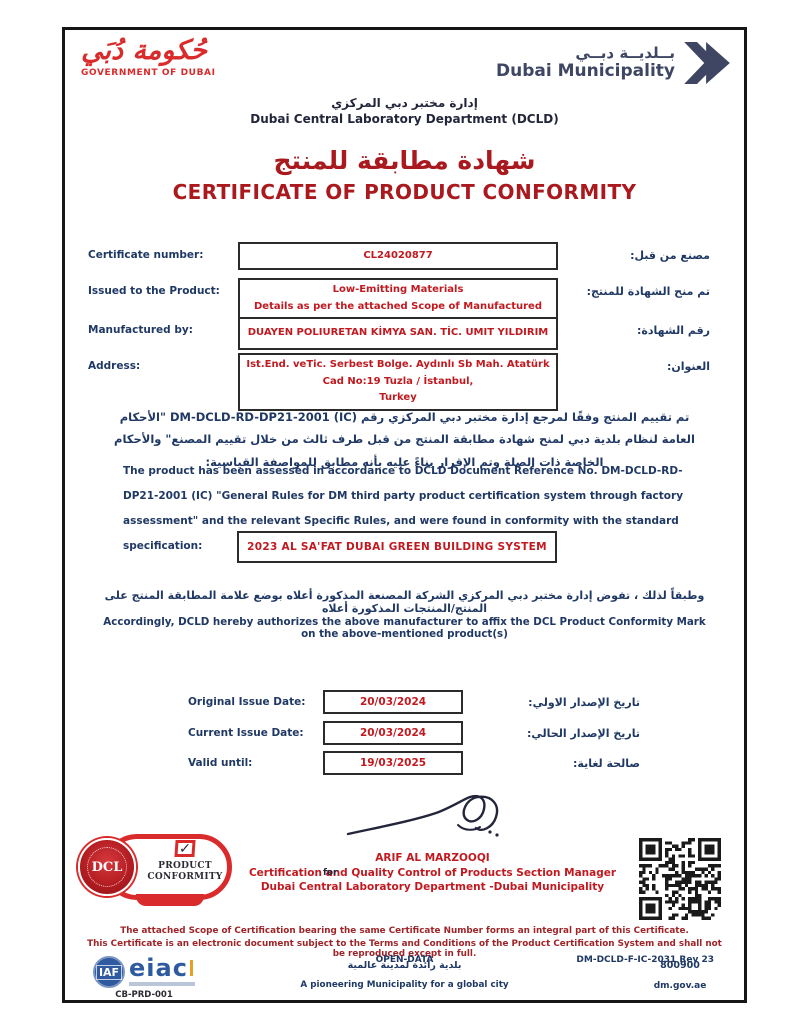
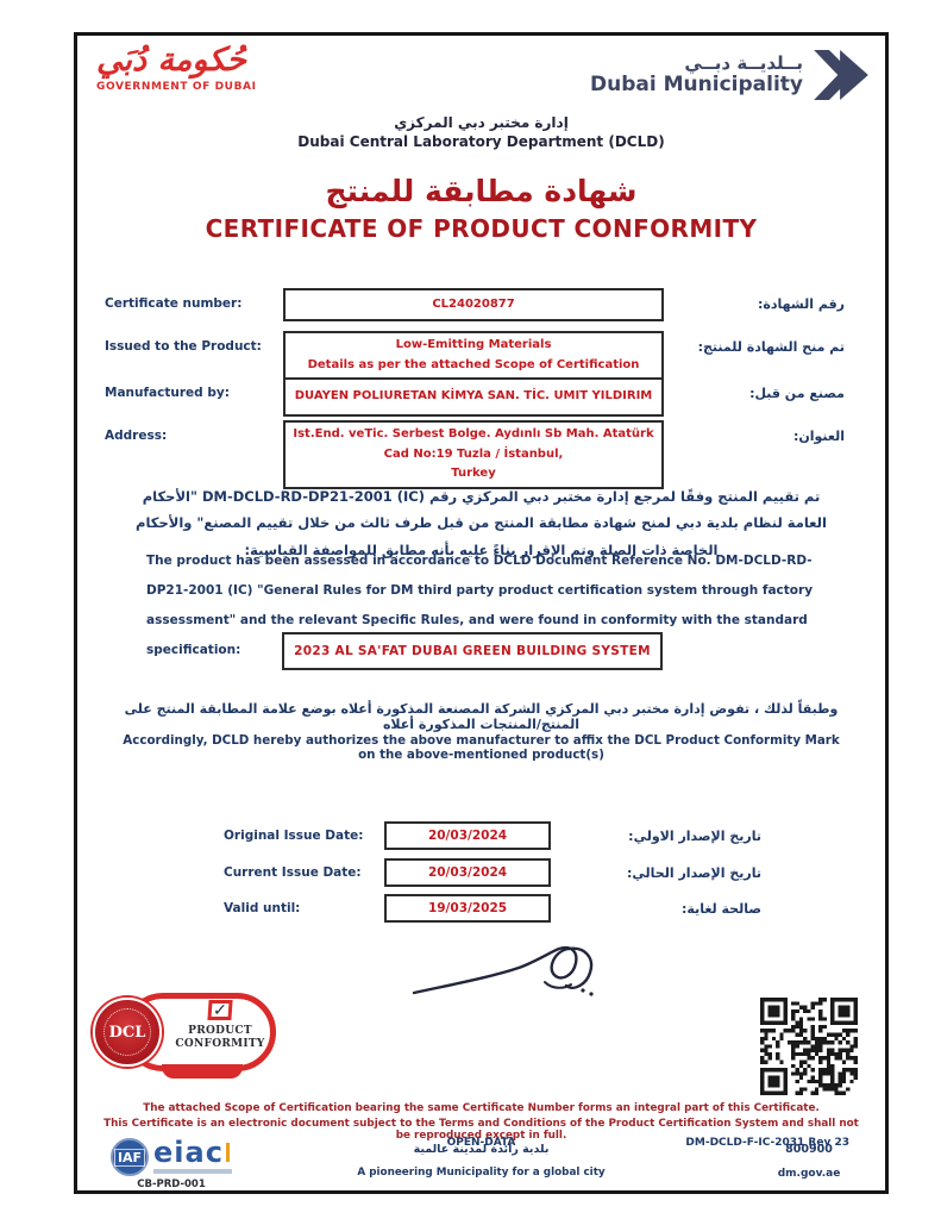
  حُكومة دُبَي
  GOVERNMENT OF DUBAI
  بــلديــة دبــي
  Dubai Municipality
  إدارة مختبر دبي المركزي
  Dubai Central Laboratory Department (DCLD)
  شهادة مطابقة للمنتج
  CERTIFICATE OF PRODUCT CONFORMITY
  Certificate number:
  CL24020877
- مصنع من قبل:
+ رقم الشهادة:
  Issued to the Product:
  Low-Emitting Materials
- Details as per the attached Scope of Manufactured
+ Details as per the attached Scope of Certification
  تم منح الشهادة للمنتج:
  Manufactured by:
  DUAYEN POLIURETAN KİMYA SAN. TİC. UMIT YILDIRIM
- رقم الشهادة:
+ مصنع من قبل:
  Address:
  Ist.End. veTic. Serbest Bolge. Aydınlı Sb Mah. Atatürk Cad No:19 Tuzla / İstanbul,
  Turkey
  العنوان:
  تم تقييم المنتج وفقًا لمرجع إدارة مختبر دبي المركزي رقم DM-DCLD-RD-DP21-2001 (IC) "الأحكام العامة لنظام بلدية دبي لمنح شهادة مطابقة المنتج من قبل طرف ثالث من خلال تقييم المصنع" والأحكام الخاصة ذات الصلة وتم الإقرار بناءً عليه بأنه مطابق للمواصفة القياسية:
  The product has been assessed in accordance to DCLD Document Reference No. DM-DCLD-RD-DP21-2001 (IC) "General Rules for DM third party product certification system through factory assessment" and the relevant Specific Rules, and were found in conformity with the standard specification:
  2023 AL SA'FAT DUBAI GREEN BUILDING SYSTEM
  وطبقاً لذلك ، تفوض إدارة مختبر دبي المركزي الشركة المصنعة المذكورة أعلاه بوضع علامة المطابقة المنتج على المنتج/المنتجات المذكورة أعلاه
  Accordingly, DCLD hereby authorizes the above manufacturer to affix the DCL Product Conformity Mark on the above-mentioned product(s)
  Original Issue Date:
  20/03/2024
  تاريخ الإصدار الاولي:
  Current Issue Date:
  20/03/2024
  تاريخ الإصدار الحالي:
  Valid until:
  19/03/2025
  صالحة لغاية:
- ARIF AL MARZOOQI
- for
- Certification and Quality Control of Products Section Manager
- Dubai Central Laboratory Department -Dubai Municipality
  DCL
  PRODUCT
  CONFORMITY
  The attached Scope of Certification bearing the same Certificate Number forms an integral part of this Certificate.
  This Certificate is an electronic document subject to the Terms and Conditions of the Product Certification System and shall not be reproduced except in full.
  OPEN-DATA
  DM-DCLD-F-IC-2031 Rev 23
  IAF
  eiac
  CB-PRD-001
  بلدية رائدة لمدينة عالمية
  A pioneering Municipality for a global city
  800900
  dm.gov.ae
